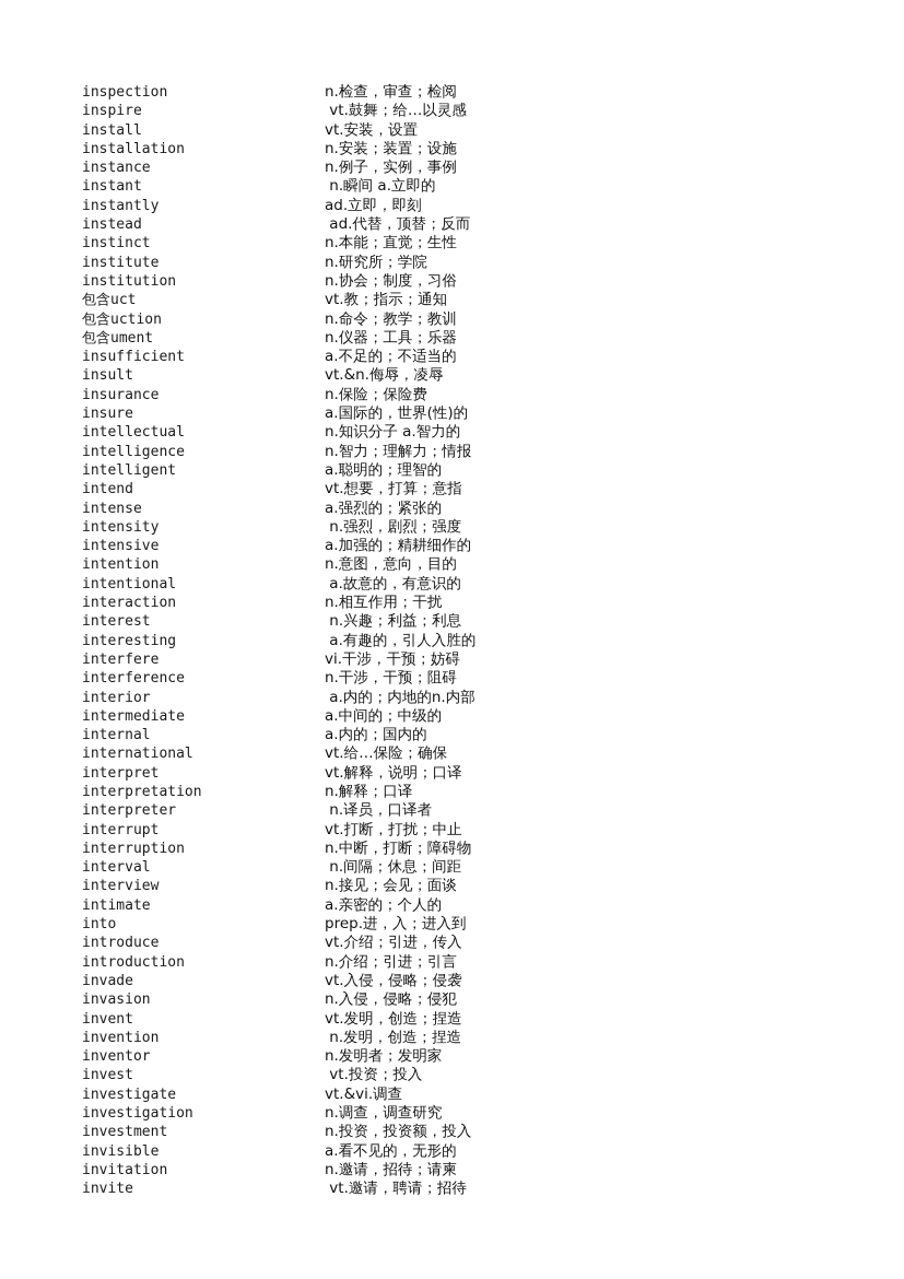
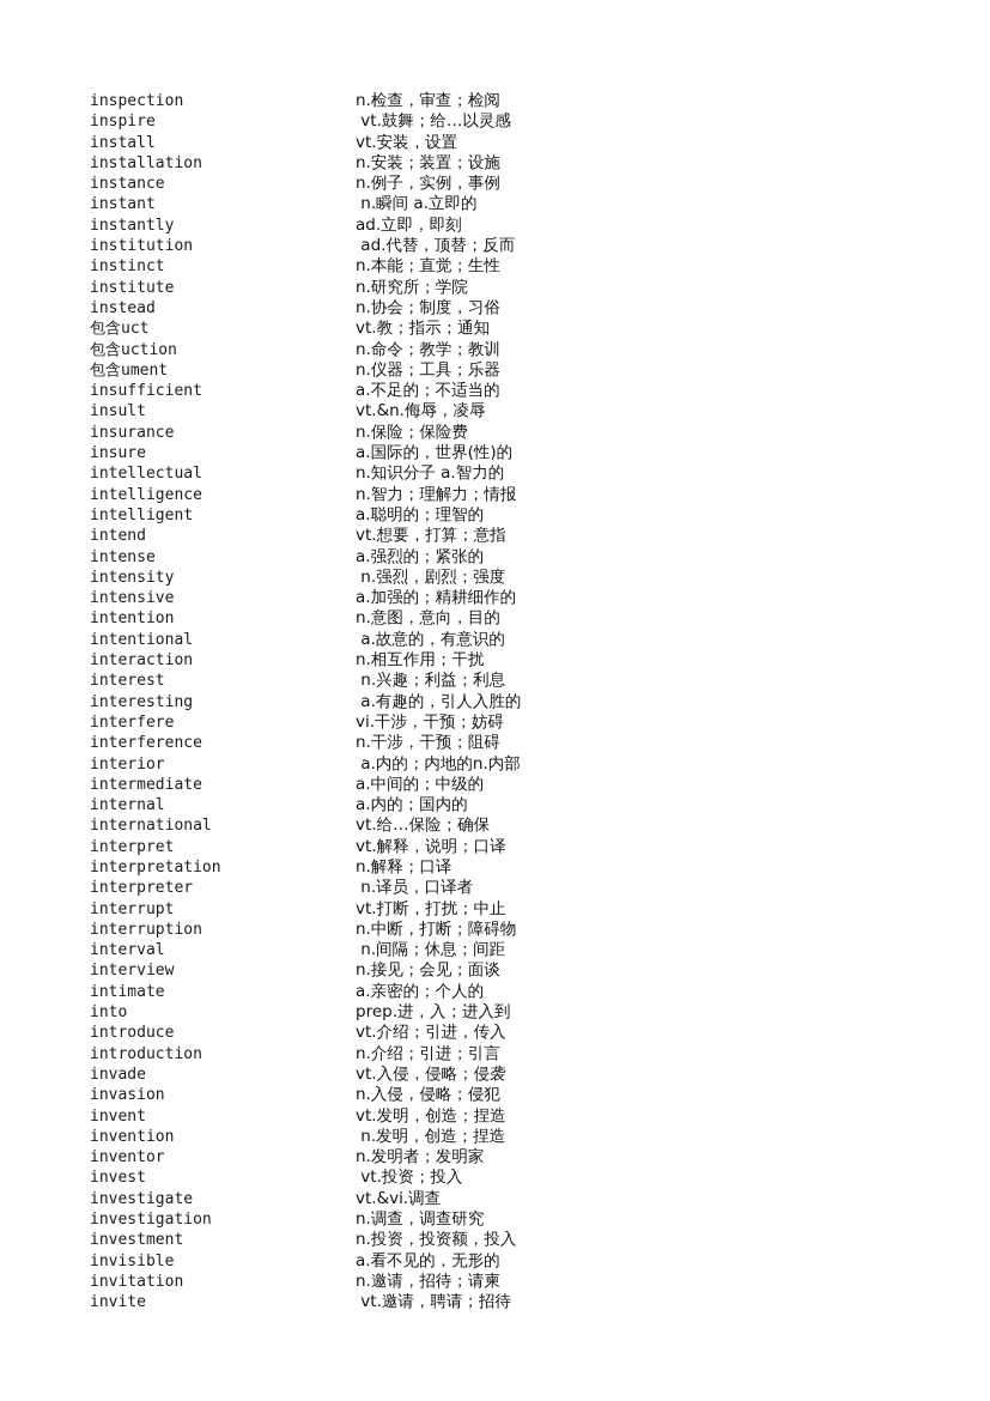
  inspection
  n.检查，审查；检阅
  inspire
  vt.鼓舞；给…以灵感
  install
  vt.安装，设置
  installation
  n.安装；装置；设施
  instance
  n.例子，实例，事例
  instant
  n.瞬间 a.立即的
  instantly
  ad.立即，即刻
- instead
+ institution
  ad.代替，顶替；反而
  instinct
  n.本能；直觉；生性
  institute
  n.研究所；学院
- institution
+ instead
  n.协会；制度，习俗
  包含uct
  vt.教；指示；通知
  包含uction
  n.命令；教学；教训
  包含ument
  n.仪器；工具；乐器
  insufficient
  a.不足的；不适当的
  insult
  vt.&n.侮辱，凌辱
  insurance
  n.保险；保险费
  insure
  a.国际的，世界(性)的
  intellectual
  n.知识分子 a.智力的
  intelligence
  n.智力；理解力；情报
  intelligent
  a.聪明的；理智的
  intend
  vt.想要，打算；意指
  intense
  a.强烈的；紧张的
  intensity
  n.强烈，剧烈；强度
  intensive
  a.加强的；精耕细作的
  intention
  n.意图，意向，目的
  intentional
  a.故意的，有意识的
  interaction
  n.相互作用；干扰
  interest
  n.兴趣；利益；利息
  interesting
  a.有趣的，引人入胜的
  interfere
  vi.干涉，干预；妨碍
  interference
  n.干涉，干预；阻碍
  interior
  a.内的；内地的n.内部
  intermediate
  a.中间的；中级的
  internal
  a.内的；国内的
  international
  vt.给…保险；确保
  interpret
  vt.解释，说明；口译
  interpretation
  n.解释；口译
  interpreter
  n.译员，口译者
  interrupt
  vt.打断，打扰；中止
  interruption
  n.中断，打断；障碍物
  interval
  n.间隔；休息；间距
  interview
  n.接见；会见；面谈
  intimate
  a.亲密的；个人的
  into
  prep.进，入；进入到
  introduce
  vt.介绍；引进，传入
  introduction
  n.介绍；引进；引言
  invade
  vt.入侵，侵略；侵袭
  invasion
  n.入侵，侵略；侵犯
  invent
  vt.发明，创造；捏造
  invention
  n.发明，创造；捏造
  inventor
  n.发明者；发明家
  invest
  vt.投资；投入
  investigate
  vt.&vi.调查
  investigation
  n.调查，调查研究
  investment
  n.投资，投资额，投入
  invisible
  a.看不见的，无形的
  invitation
  n.邀请，招待；请柬
  invite
  vt.邀请，聘请；招待
